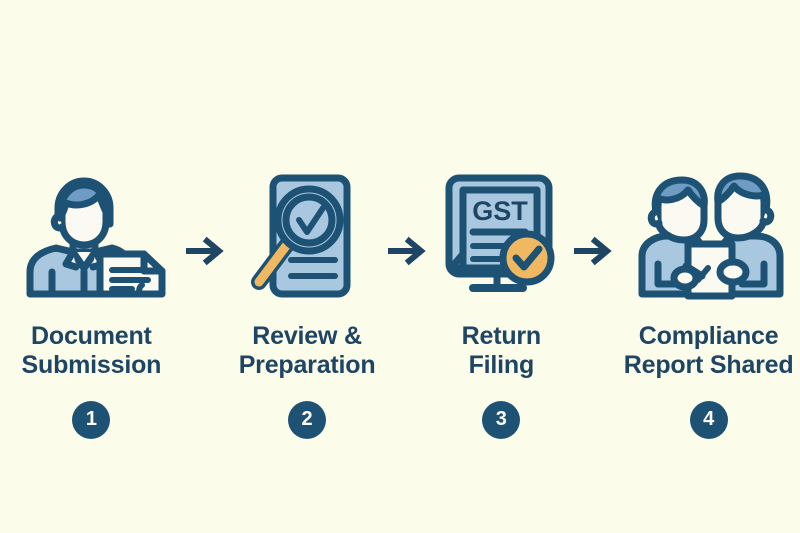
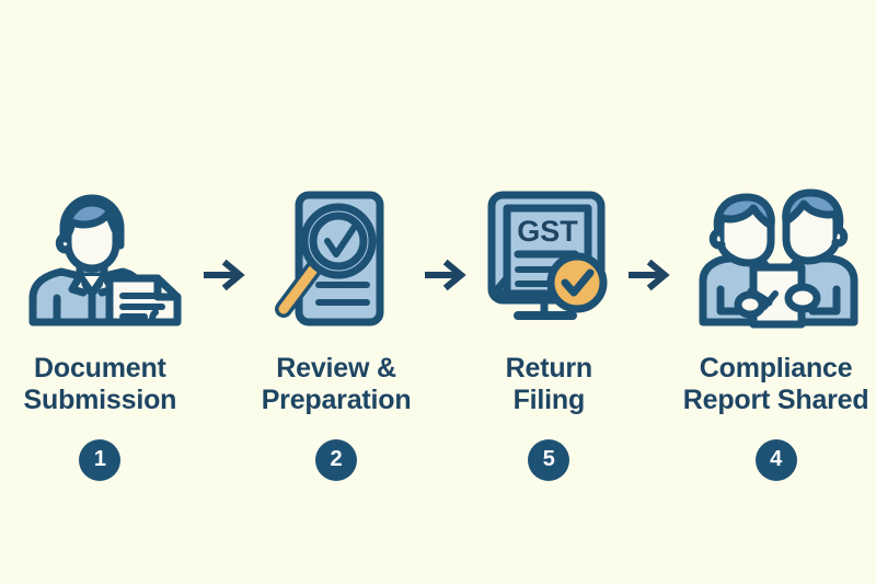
  Document
  Submission
  1
  Review &
  Preparation
  2
  GST
  Return
  Filing
- 3
+ 5
  Compliance
  Report Shared
  4
